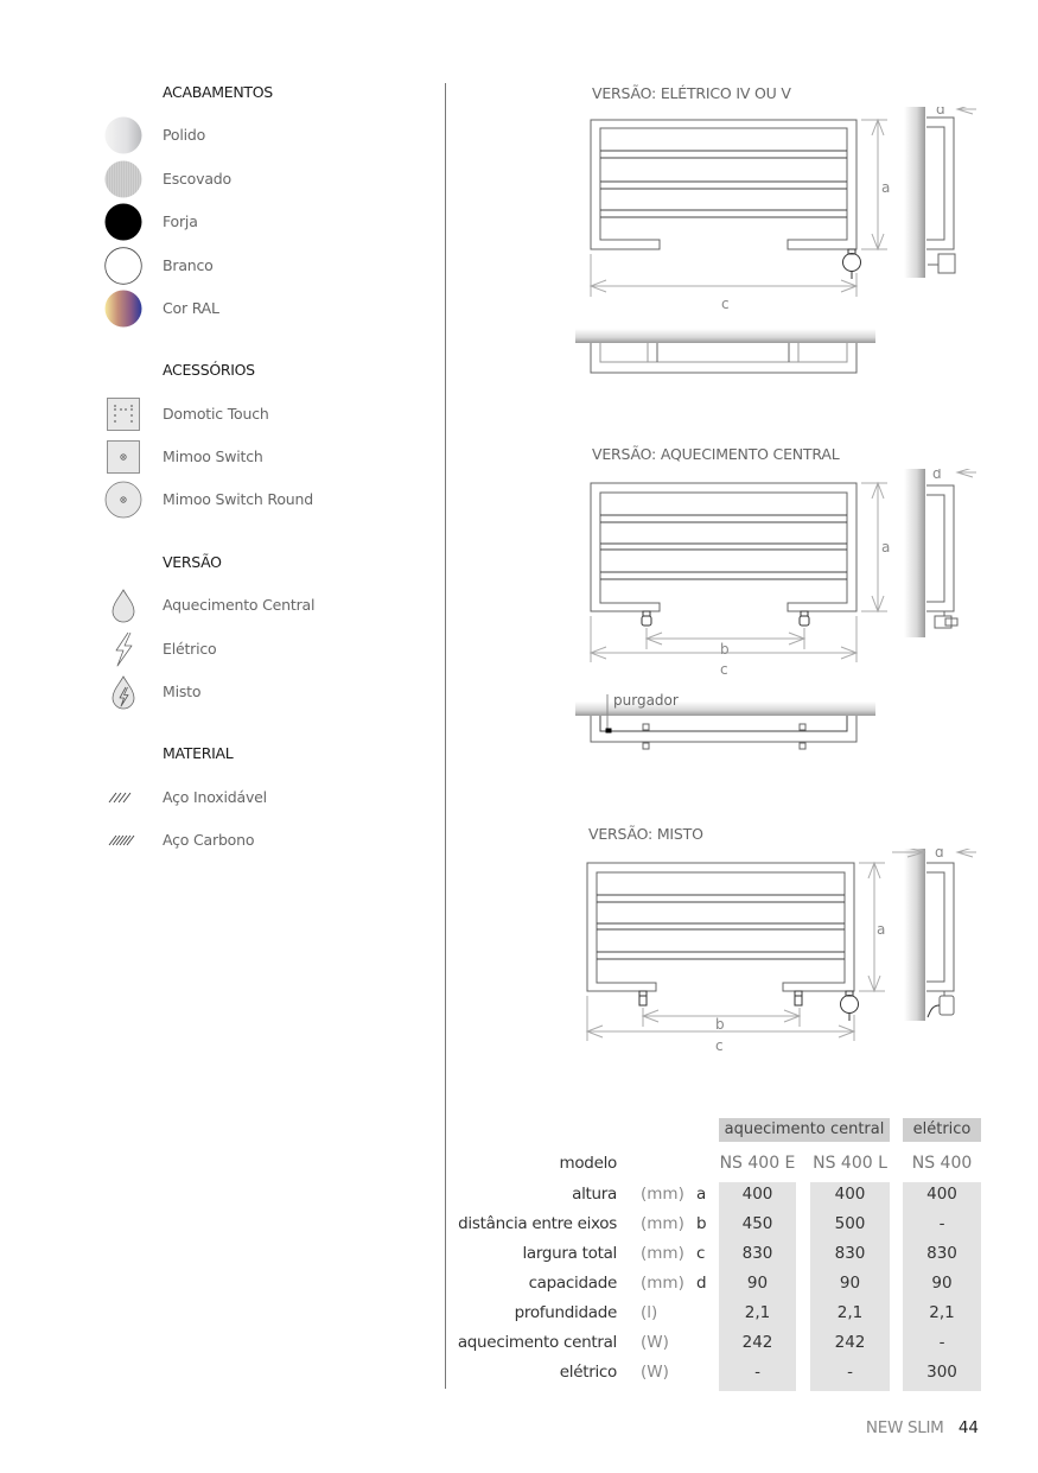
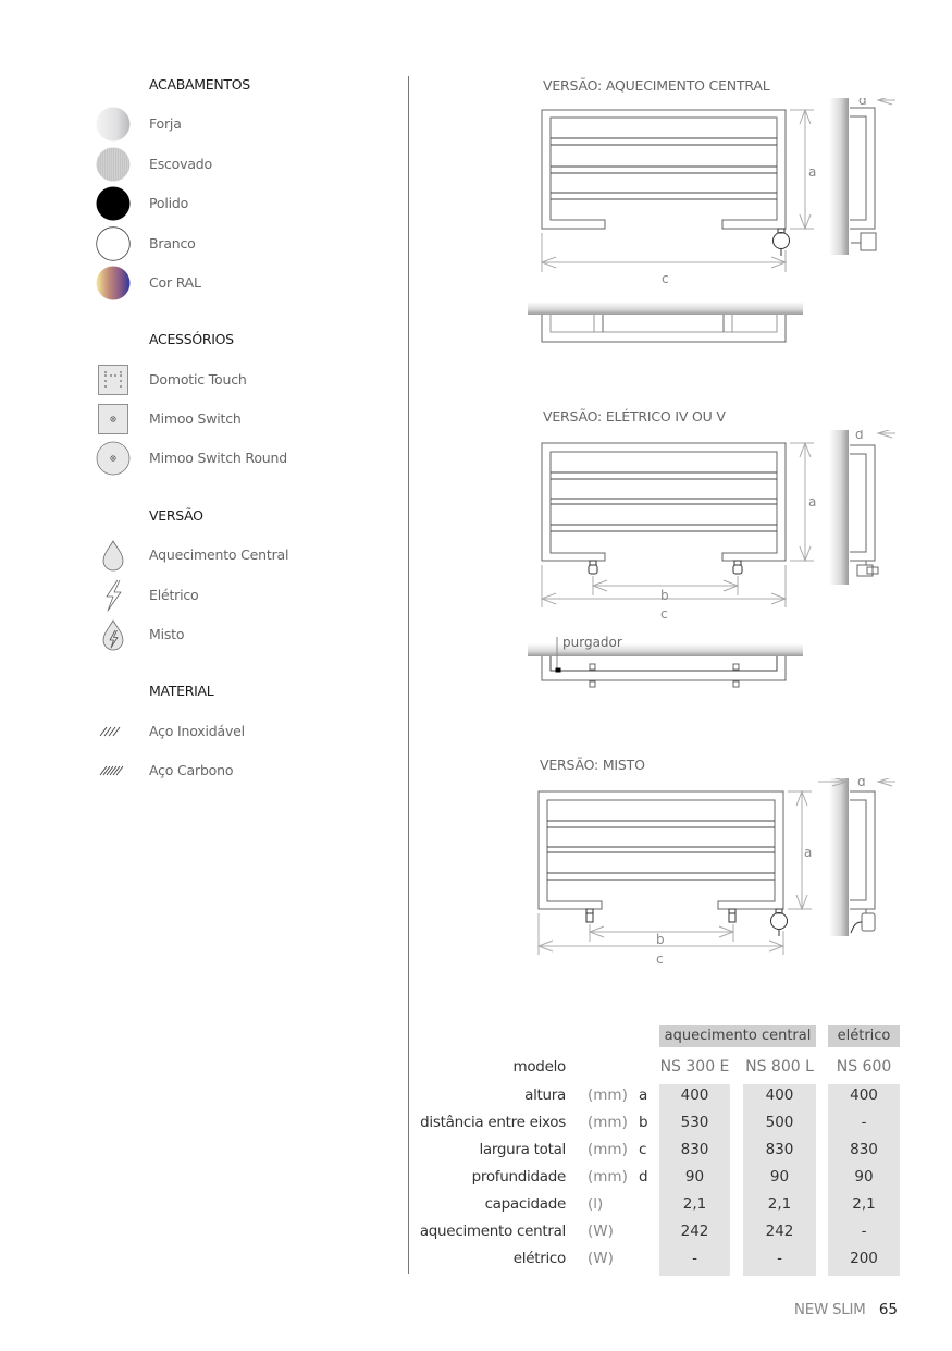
  ACABAMENTOS
- Polido
+ Forja
  Escovado
- Forja
+ Polido
  Branco
  Cor RAL
  ACESSÓRIOS
  Domotic Touch
  Mimoo Switch
  Mimoo Switch Round
  VERSÃO
  Aquecimento Central
  Elétrico
  Misto
  MATERIAL
  Aço Inoxidável
  Aço Carbono
- VERSÃO: ELÉTRICO IV OU V
+ VERSÃO: AQUECIMENTO CENTRAL
  a
  c
  d
- VERSÃO: AQUECIMENTO CENTRAL
+ VERSÃO: ELÉTRICO IV OU V
  a
  b
  c
  d
  purgador
  VERSÃO: MISTO
  a
  b
  c
  d
  aquecimento central
  elétrico
  modelo
- NS 400 E
+ NS 300 E
- NS 400 L
+ NS 800 L
- NS 400
+ NS 600
  altura
  (mm)
  a
  400
  400
  400
  distância entre eixos
  (mm)
  b
- 450
+ 530
  500
  -
  largura total
  (mm)
  c
  830
  830
  830
- capacidade
+ profundidade
  (mm)
  d
  90
  90
  90
- profundidade
+ capacidade
  (l)
  2,1
  2,1
  2,1
  aquecimento central
  (W)
  242
  242
  -
  elétrico
  (W)
  -
  -
- 300
+ 200
- NEW SLIM 44
+ NEW SLIM 65
